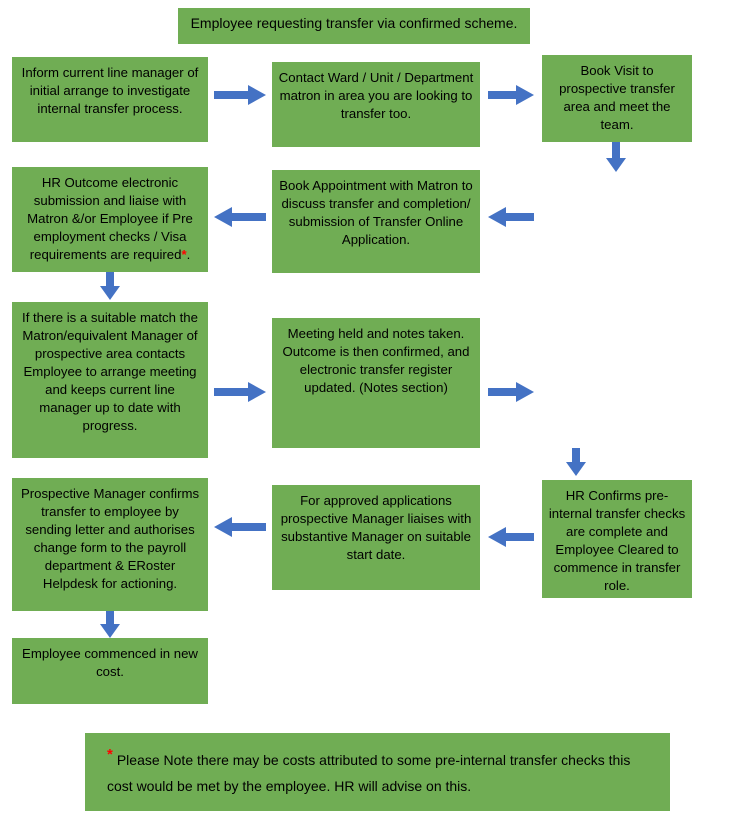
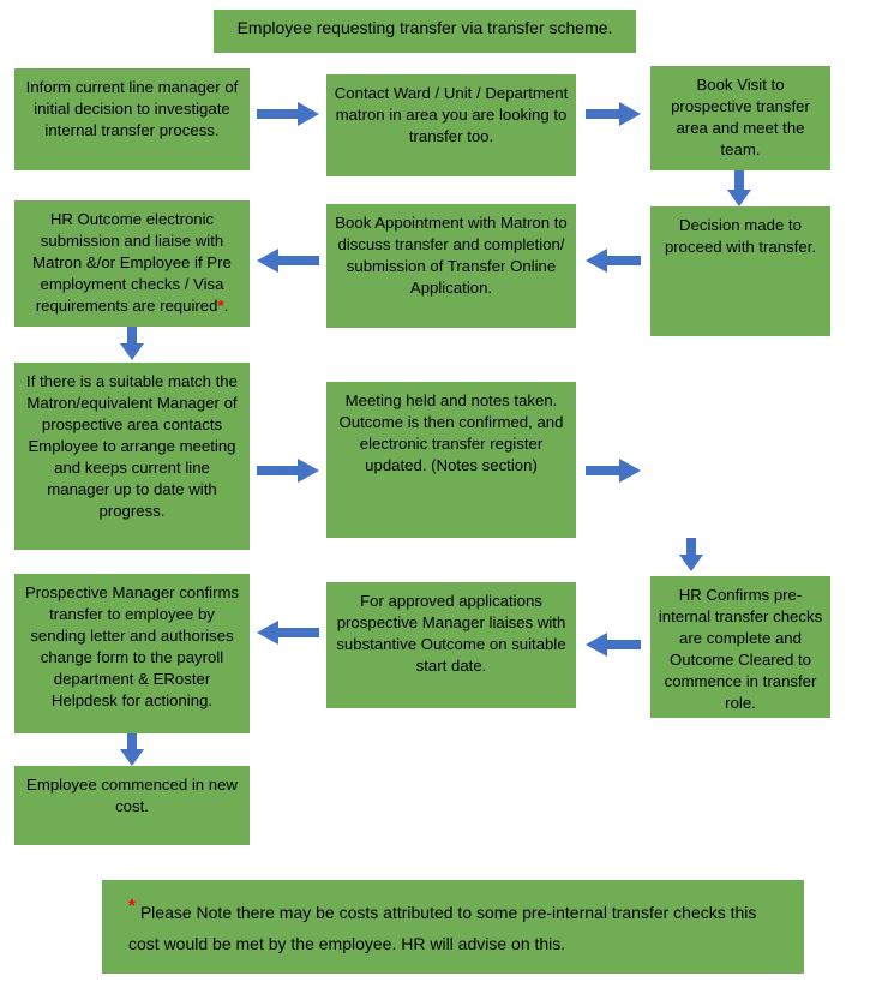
- Employee requesting transfer via confirmed scheme.
+ Employee requesting transfer via transfer scheme.
- Inform current line manager of initial arrange to investigate internal transfer process.
+ Inform current line manager of initial decision to investigate internal transfer process.
  Contact Ward / Unit / Department matron in area you are looking to transfer too.
  Book Visit to prospective transfer area and meet the team.
  HR Outcome electronic submission and liaise with Matron &/or Employee if Pre employment checks / Visa requirements are required*.
  Book Appointment with Matron to discuss transfer and completion/ submission of Transfer Online Application.
+ Decision made to proceed with transfer.
  If there is a suitable match the Matron/equivalent Manager of prospective area contacts Employee to arrange meeting and keeps current line manager up to date with progress.
  Meeting held and notes taken. Outcome is then confirmed, and electronic transfer register updated. (Notes section)
  Prospective Manager confirms transfer to employee by sending letter and authorises change form to the payroll department & ERoster Helpdesk for actioning.
- For approved applications prospective Manager liaises with substantive Manager on suitable start date.
+ For approved applications prospective Manager liaises with substantive Outcome on suitable start date.
- HR Confirms pre-internal transfer checks are complete and Employee Cleared to commence in transfer role.
+ HR Confirms pre-internal transfer checks are complete and Outcome Cleared to commence in transfer role.
  Employee commenced in new cost.
  * Please Note there may be costs attributed to some pre-internal transfer checks this cost would be met by the employee. HR will advise on this.
